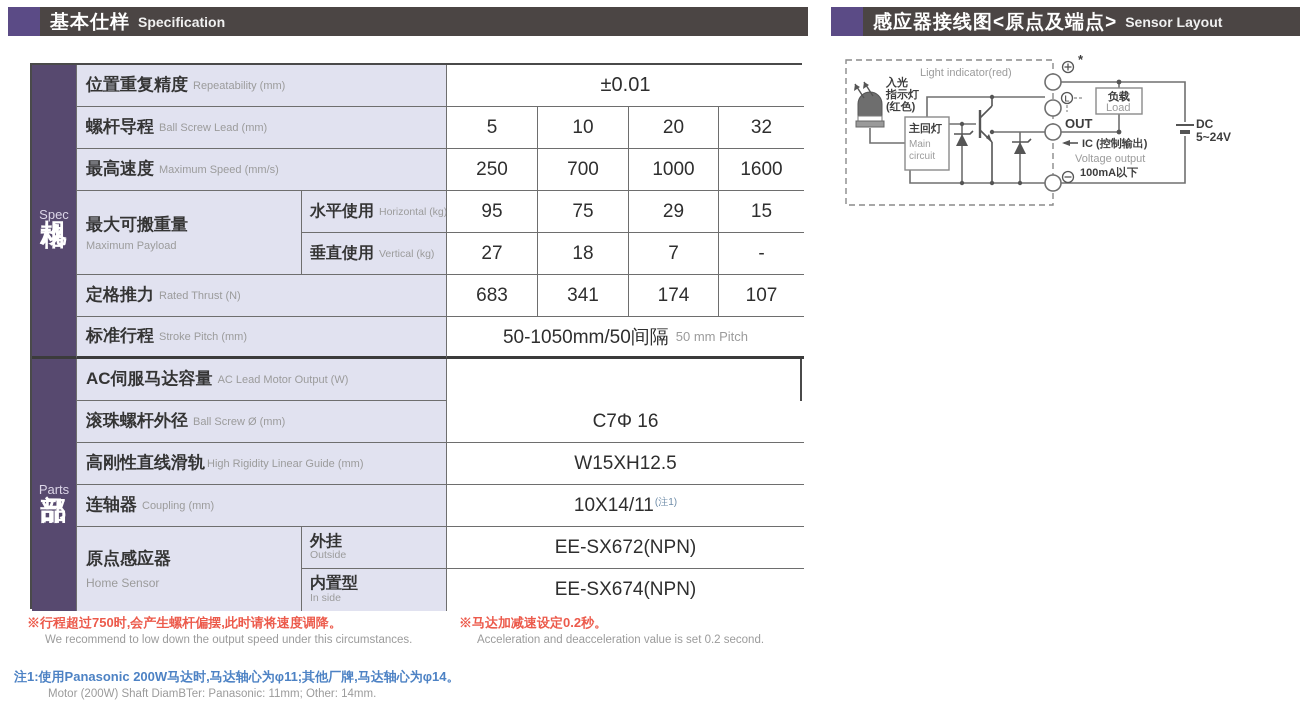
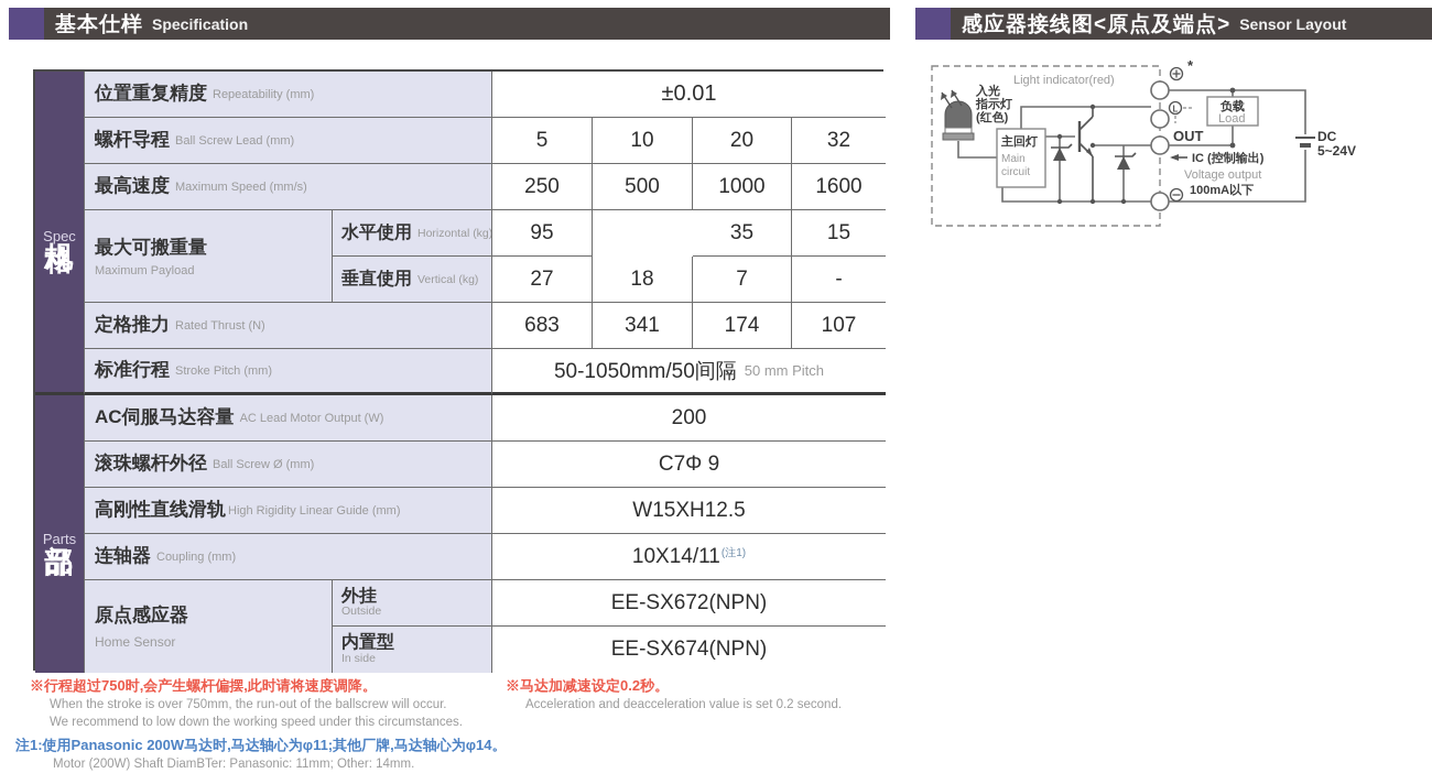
  基本仕样
  Specification
  感应器接线图<原点及端点>
  Sensor Layout
  Spec
  Parts
  位置重复精度
  Repeatability (mm)
  ±0.01
  螺杆导程
  Ball Screw Lead (mm)
  5
  10
  20
  32
  最高速度
  Maximum Speed (mm/s)
  250
- 700
+ 500
  1000
  1600
  最大可搬重量
  Maximum Payload
  水平使用
  Horizontal (kg)
  95
- 75
- 29
+ 35
  15
  垂直使用
  Vertical (kg)
  27
  18
  7
  -
  定格推力
  Rated Thrust (N)
  683
  341
  174
  107
  标准行程
  Stroke Pitch (mm)
  50-1050mm/50间隔
  50 mm Pitch
  AC伺服马达容量
  AC Lead Motor Output (W)
+ 200
  滚珠螺杆外径
  Ball Screw Ø (mm)
- C7Φ 16
+ C7Φ 9
  高刚性直线滑轨
  High Rigidity Linear Guide (mm)
  W15XH12.5
  连轴器
  Coupling (mm)
  10X14/11
  (注1)
  原点感应器
  Home Sensor
  外挂
  Outside
  EE-SX672(NPN)
  内置型
  In side
  EE-SX674(NPN)
  ※行程超过750时,会产生螺杆偏摆,此时请将速度调降。
+ When the stroke is over 750mm, the run-out of the ballscrew will occur.
- We recommend to low down the output speed under this circumstances.
+ We recommend to low down the working speed under this circumstances.
  ※马达加减速设定0.2秒。
  Acceleration and deacceleration value is set 0.2 second.
  注1:使用Panasonic 200W马达时,马达轴心为φ11;其他厂牌,马达轴心为φ14。
  Motor (200W) Shaft DiamBTer: Panasonic: 11mm; Other: 14mm.
  DC
  5~24V
  负载
  Load
  入光
  指示灯
  (红色)
  Light indicator(red)
  主回灯
  Main
  circuit
  *
  L
  OUT
  IC (控制输出)
  Voltage output
  100mA以下
